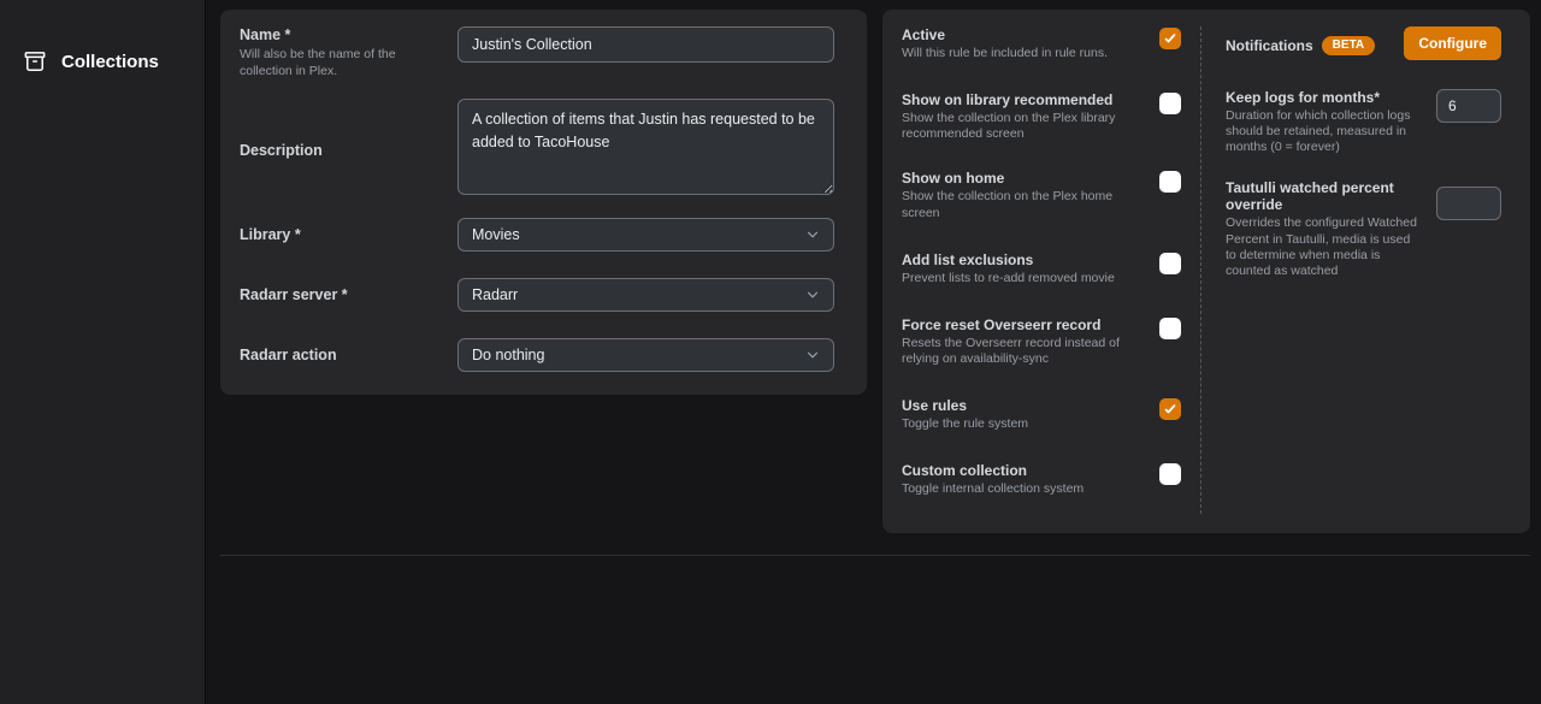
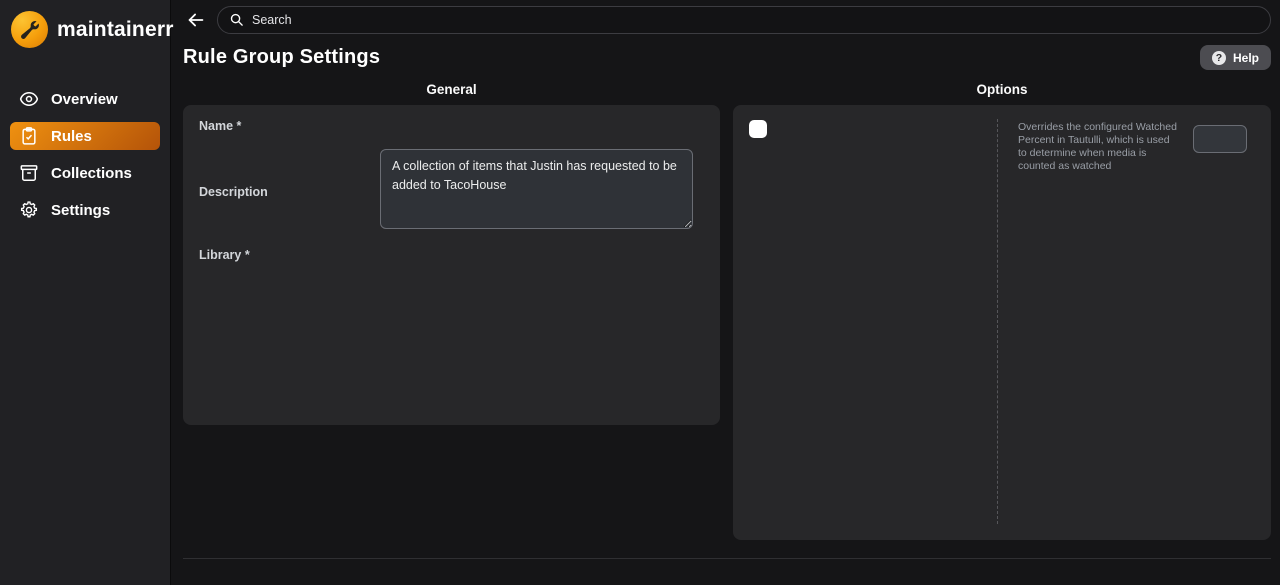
+ maintainerr
+ Overview
+ Rules
  Collections
+ Settings
+ Search
+ Rule Group Settings
+ ?
+ Help
+ General
+ Options
  Name *
- Will also be the name of the collection in Plex.
- Justin's Collection
  Description
  Library *
- Movies
- Radarr server *
- Radarr
- Radarr action
- Do nothing
- Active
- Will this rule be included in rule runs.
- Show on library recommended
- Show the collection on the Plex library recommended screen
- Show on home
- Show the collection on the Plex home screen
- Add list exclusions
- Prevent lists to re-add removed movie
- Force reset Overseerr record
- Resets the Overseerr record instead of relying on availability-sync
- Use rules
- Toggle the rule system
- Custom collection
- Toggle internal collection system
- Notifications BETA
- Configure
- Keep logs for months*
- Duration for which collection logs should be retained, measured in months (0 = forever)
- 6
- Tautulli watched percent override
- Overrides the configured Watched Percent in Tautulli, media is used to determine when media is counted as watched
+ Overrides the configured Watched Percent in Tautulli, which is used to determine when media is counted as watched
